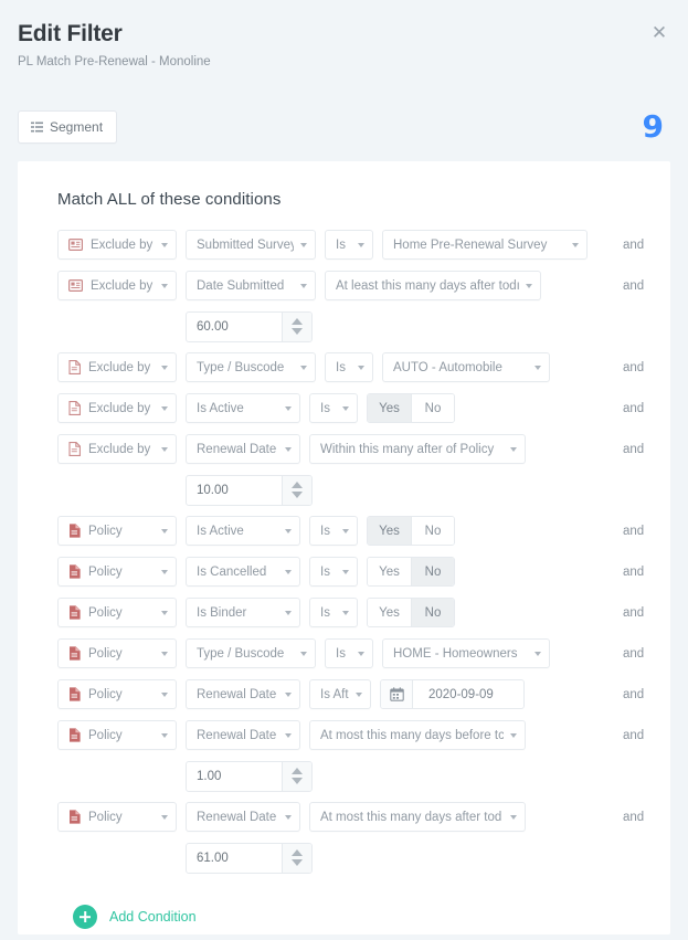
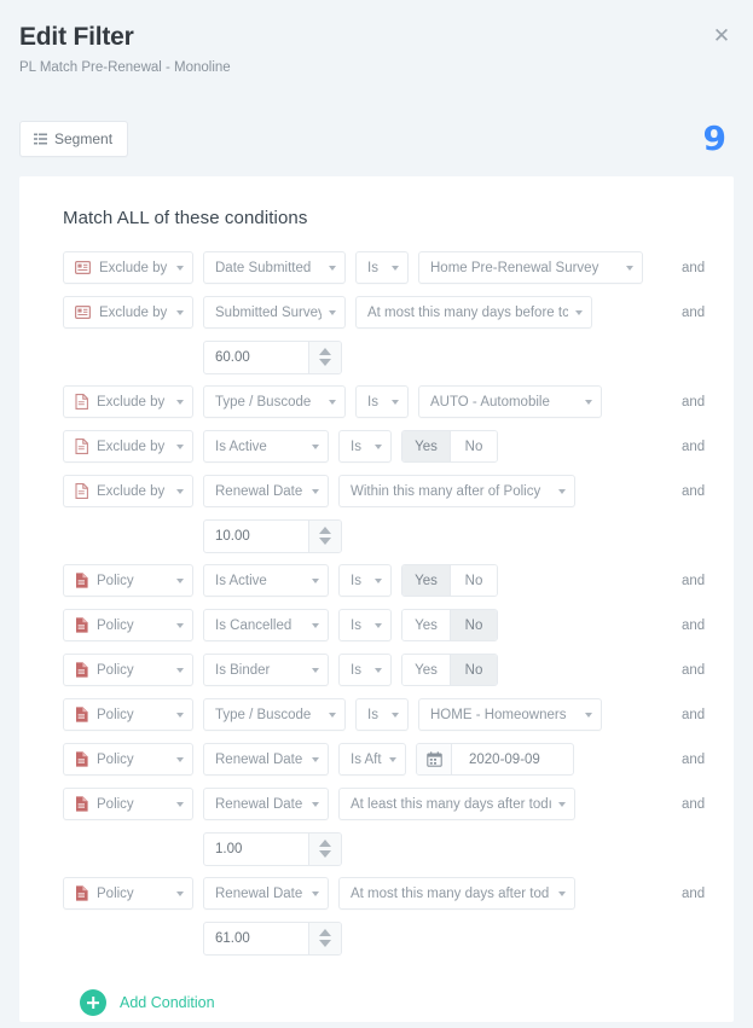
  Edit Filter
  PL Match Pre-Renewal - Monoline
  ✕
  Segment
  9
  Match ALL of these conditions
  Exclude by
- Submitted Survey
+ Date Submitted
  Is
  Home Pre-Renewal Survey
  and
  Exclude by
- Date Submitted
+ Submitted Survey
- At least this many days after todı
+ At most this many days before tc
  and
  60.00
  Exclude by
  Type / Buscode
  Is
  AUTO - Automobile
  and
  Exclude by
  Is Active
  Is
  Yes
  No
  and
  Exclude by
  Renewal Date
  Within this many after of Policy
  and
  10.00
  Policy
  Is Active
  Is
  Yes
  No
  and
  Policy
  Is Cancelled
  Is
  Yes
  No
  and
  Policy
  Is Binder
  Is
  Yes
  No
  and
  Policy
  Type / Buscode
  Is
  HOME - Homeowners
  and
  Policy
  Renewal Date
  Is Aft
  2020-09-09
  and
  Policy
  Renewal Date
- At most this many days before tc
+ At least this many days after todı
  and
  1.00
  Policy
  Renewal Date
  At most this many days after tod
  and
  61.00
  Add Condition
